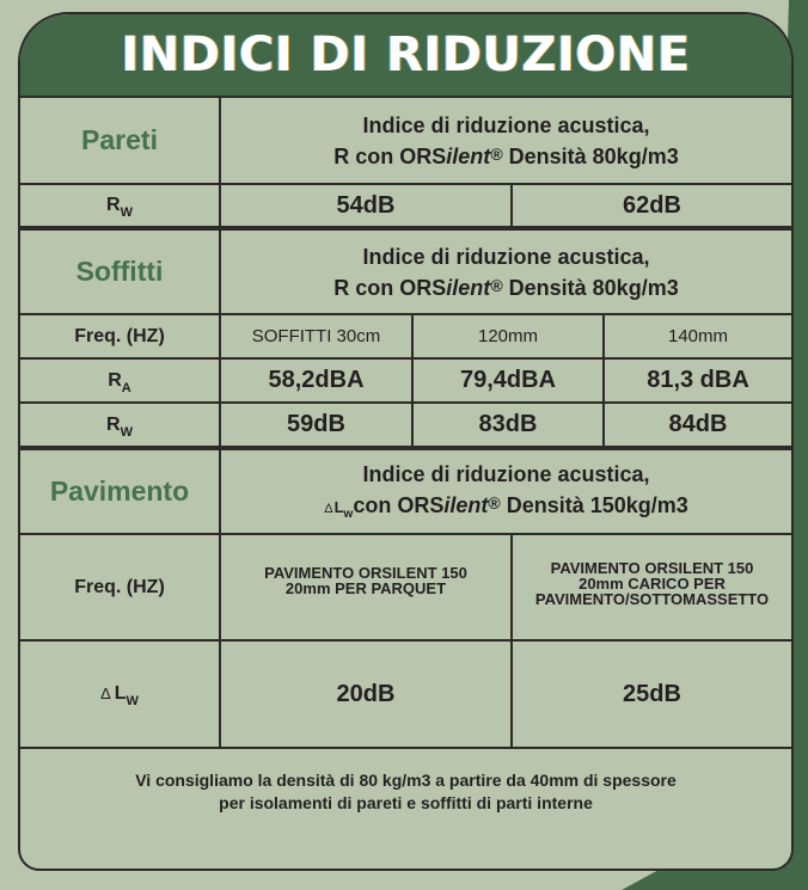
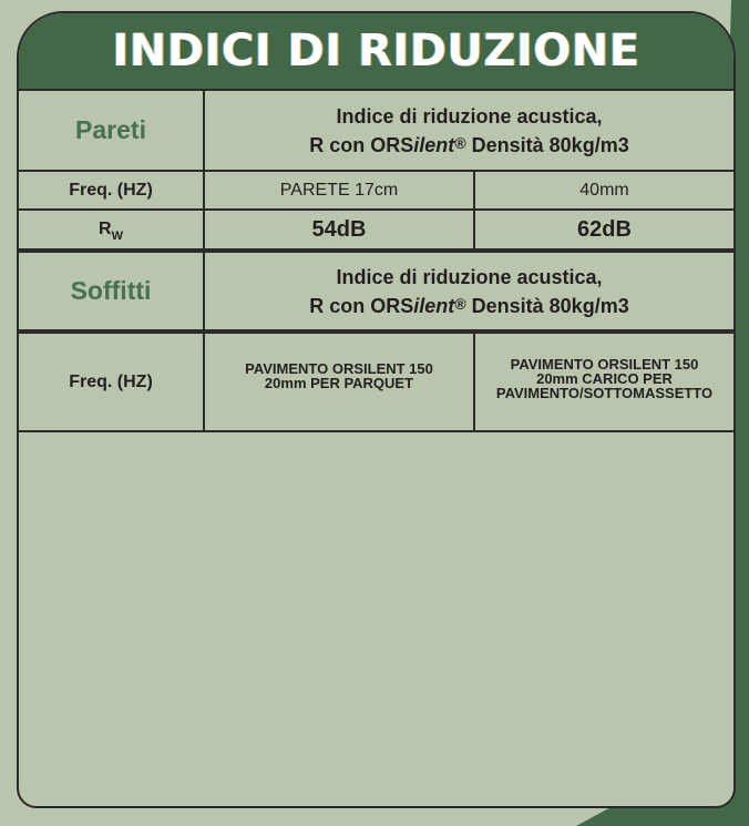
  INDICI DI RIDUZIONE
  Pareti	Indice di riduzione acustica, R con ORSilent® Densità 80kg/m3
+ Freq. (HZ)	PARETE 17cm	40mm
  RW	54dB	62dB
  Soffitti	Indice di riduzione acustica, R con ORSilent® Densità 80kg/m3
- Freq. (HZ)	SOFFITTI 30cm	120mm	140mm
- RA	58,2dBA	79,4dBA	81,3 dBA
- RW	59dB	83dB	84dB
- Pavimento	Indice di riduzione acustica, ΔLwcon ORSilent® Densità 150kg/m3
  Freq. (HZ)	PAVIMENTO ORSILENT 150 20mm PER PARQUET	PAVIMENTO ORSILENT 150 20mm CARICO PER PAVIMENTO/SOTTOMASSETTO
- Δ LW	20dB	25dB
- Vi consigliamo la densità di 80 kg/m3 a partire da 40mm di spessore per isolamenti di pareti e soffitti di parti interne
